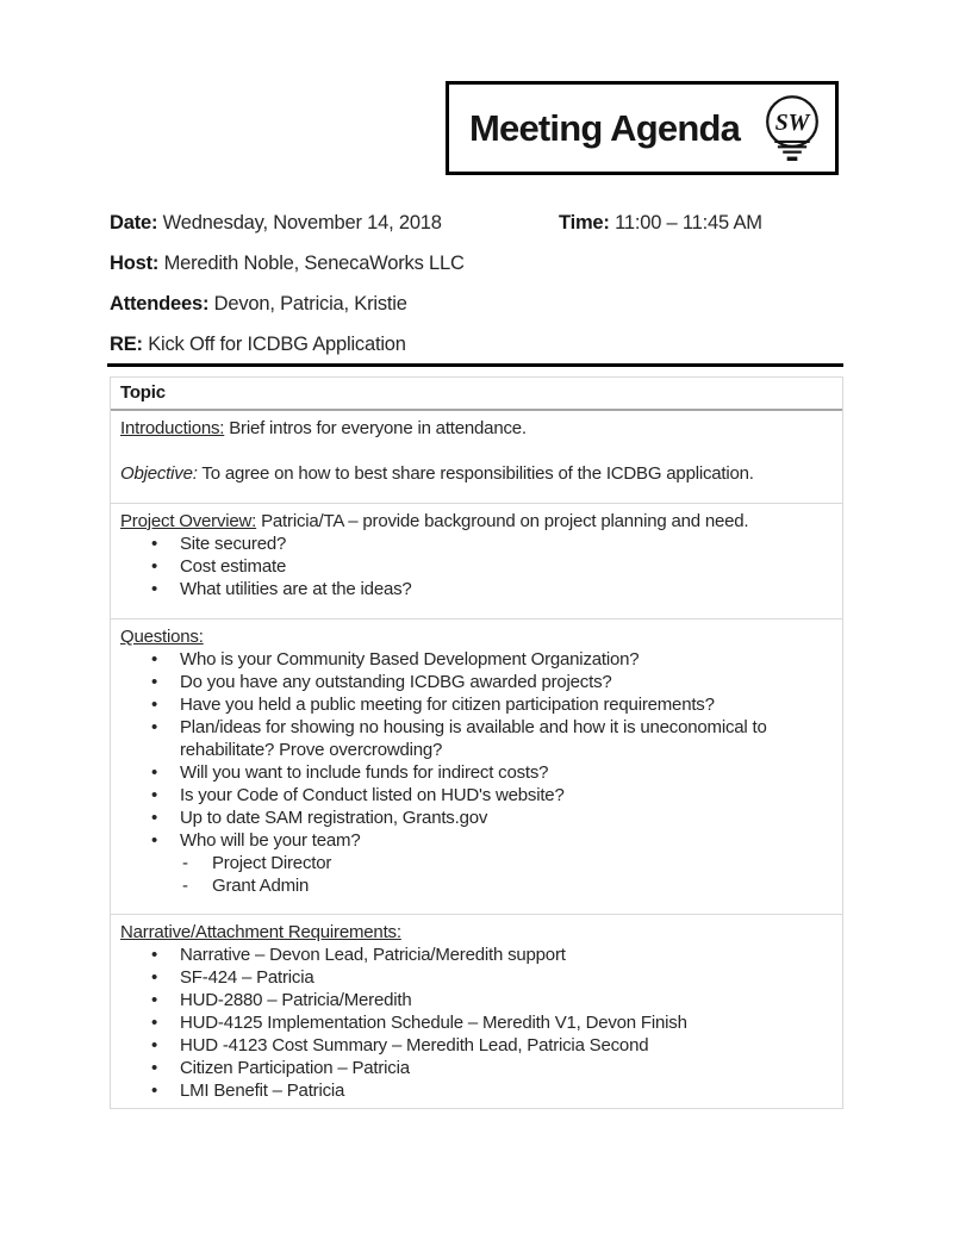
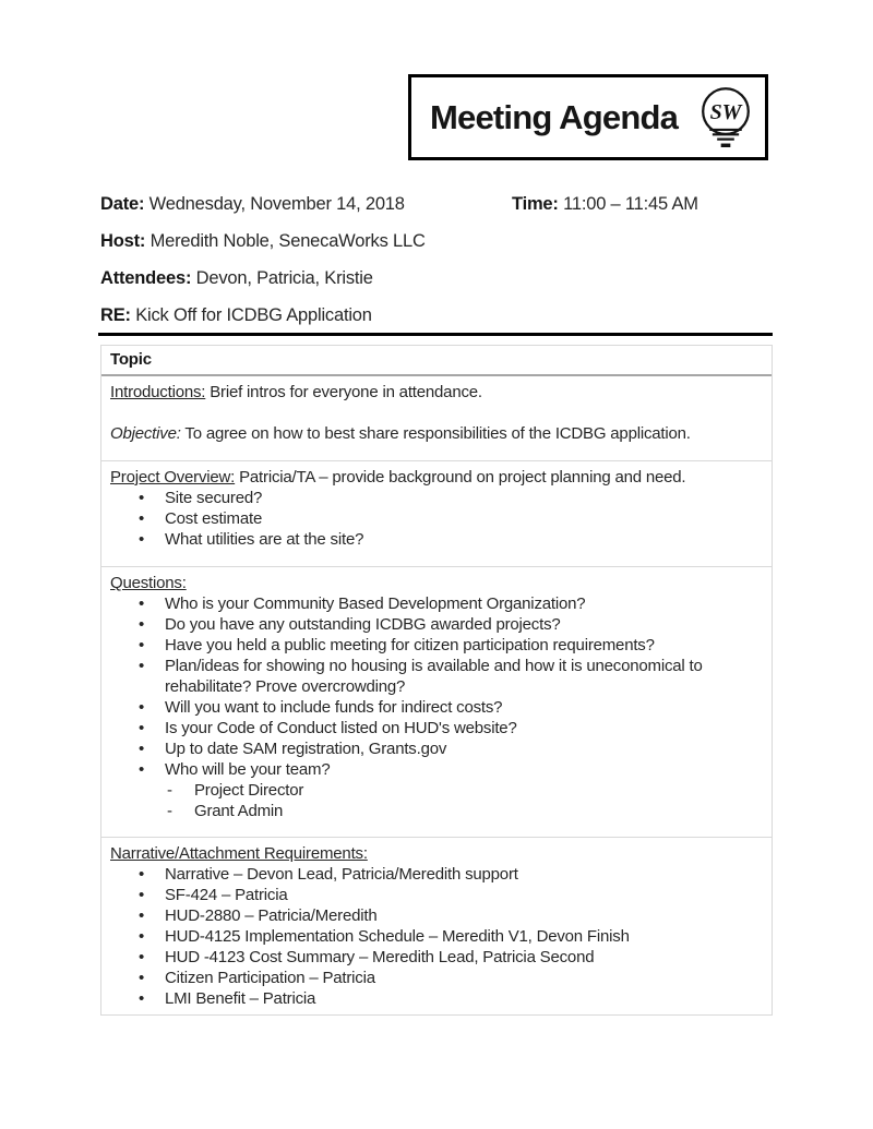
  Meeting Agenda
  SW
  Date: Wednesday, November 14, 2018
  Time: 11:00 – 11:45 AM
  Host: Meredith Noble, SenecaWorks LLC
  Attendees: Devon, Patricia, Kristie
  RE: Kick Off for ICDBG Application
  Topic
  Introductions: Brief intros for everyone in attendance.
  Objective: To agree on how to best share responsibilities of the ICDBG application.
  Project Overview: Patricia/TA – provide background on project planning and need.
  Site secured?
  Cost estimate
- What utilities are at the ideas?
+ What utilities are at the site?
  Questions:
  Who is your Community Based Development Organization?
  Do you have any outstanding ICDBG awarded projects?
  Have you held a public meeting for citizen participation requirements?
  Plan/ideas for showing no housing is available and how it is uneconomical to rehabilitate? Prove overcrowding?
  Will you want to include funds for indirect costs?
  Is your Code of Conduct listed on HUD's website?
  Up to date SAM registration, Grants.gov
  Who will be your team?
  Project Director
  Grant Admin
  Narrative/Attachment Requirements:
  Narrative – Devon Lead, Patricia/Meredith support
  SF-424 – Patricia
  HUD-2880 – Patricia/Meredith
  HUD-4125 Implementation Schedule – Meredith V1, Devon Finish
  HUD -4123 Cost Summary – Meredith Lead, Patricia Second
  Citizen Participation – Patricia
  LMI Benefit – Patricia
